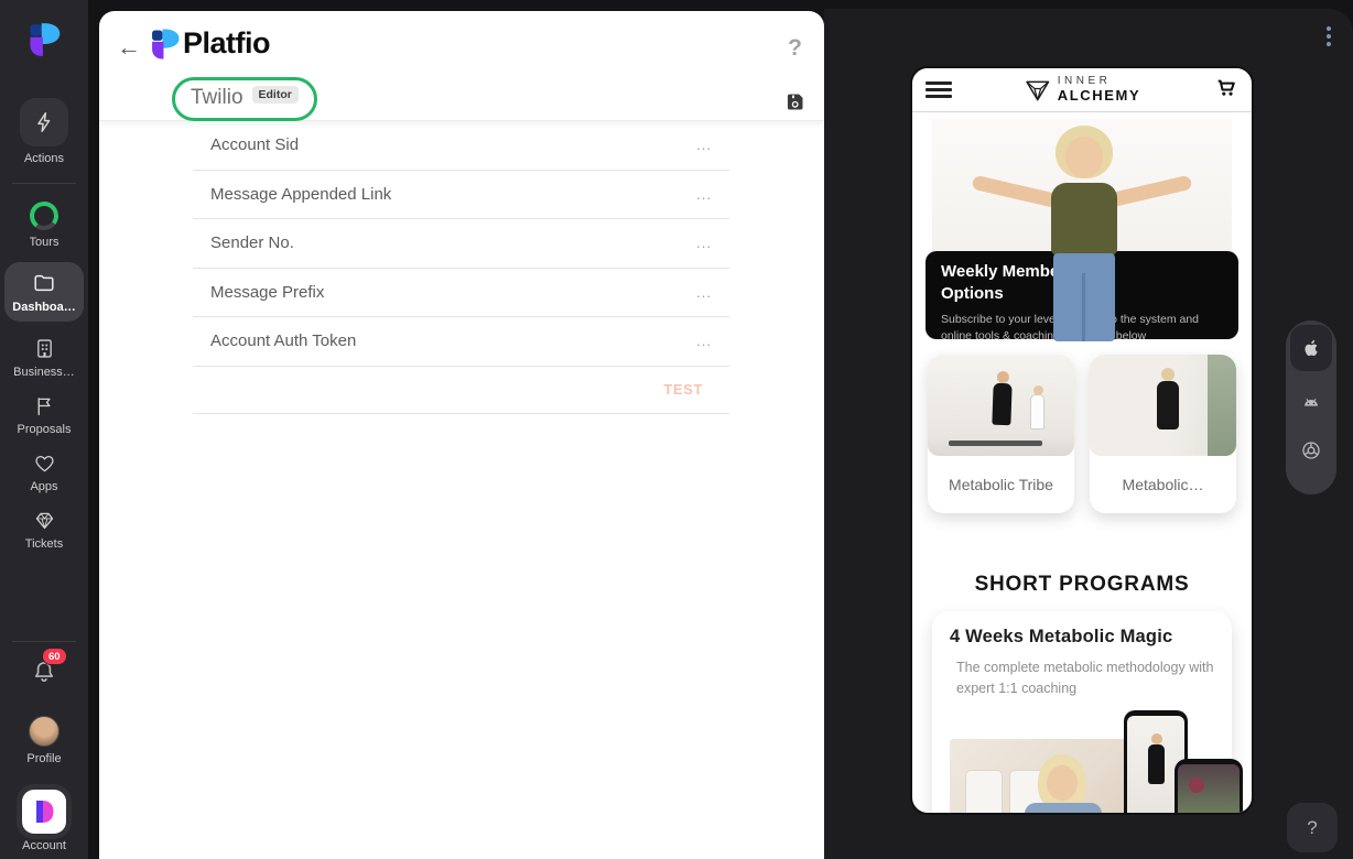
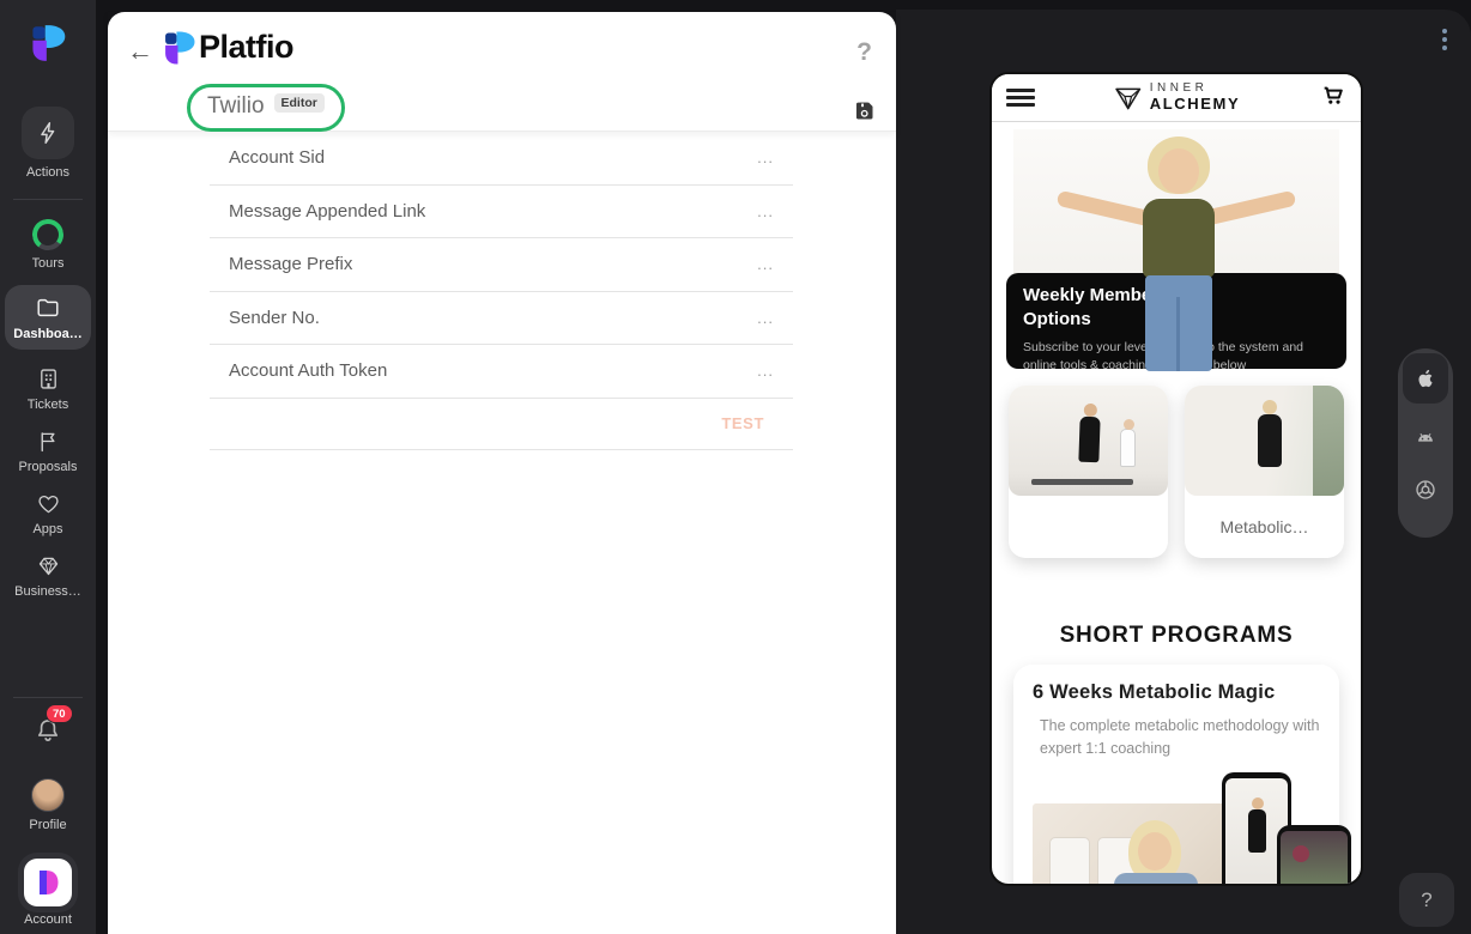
  Actions
  Tours
  Dashboa…
- Business…
+ Tickets
  Proposals
  Apps
- Tickets
+ Business…
- 60
+ 70
  Profile
  Account
  ←
  Platfio
  ?
  Twilio
  Editor
  Account Sid
  ...
  Message Appended Link
  ...
- Sender No.
+ Message Prefix
  ...
- Message Prefix
+ Sender No.
  ...
  Account Auth Token
  ...
  TEST
  INNER
  ALCHEMY
  Weekly Memb Options
  Subscribe to your leve the system and online tools & coachin below
- Metabolic Tribe
  Metabolic…
  SHORT PROGRAMS
- 4 Weeks Metabolic Magic
+ 6 Weeks Metabolic Magic
  The complete metabolic methodology with expert 1:1 coaching
  ?
